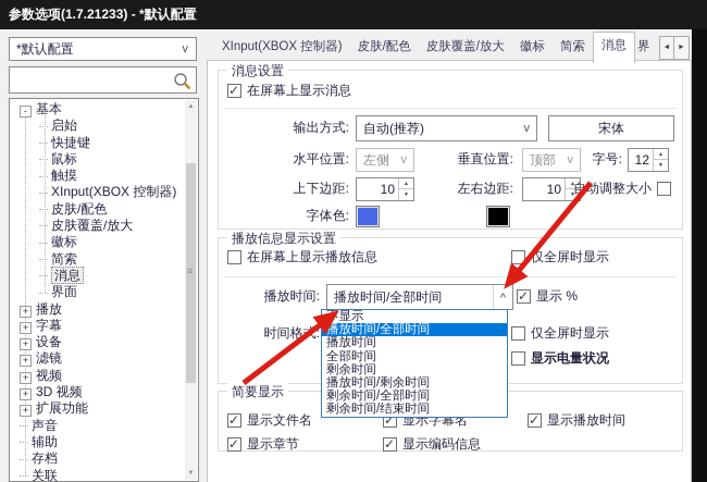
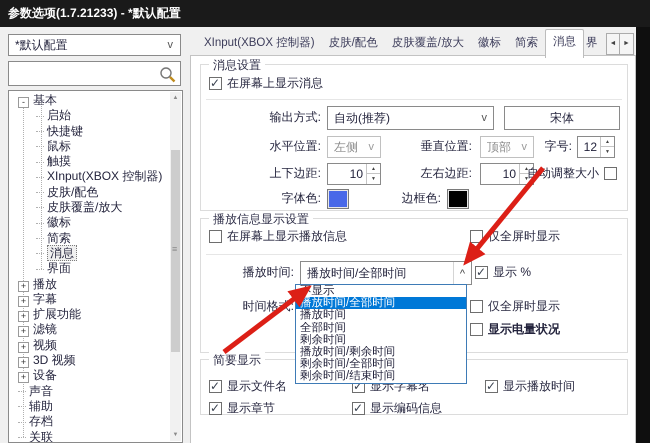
  参数选项(1.7.21233) - *默认配置
  *默认配置
  v
  - 基本
  启始
  快捷键
  鼠标
  触摸
  XInput(XBOX 控制器)
  皮肤/配色
  皮肤覆盖/放大
  徽标
  简索
  消息
  界面
  + 播放
  + 字幕
- + 设备
+ + 扩展功能
  + 滤镜
  + 视频
  + 3D 视频
- + 扩展功能
+ + 设备
  声音
  辅助
  存档
  关联
  XInput(XBOX 控制器)
  皮肤/配色
  皮肤覆盖/放大
  徽标
  简索
  消息
  消息设置
  在屏幕上显示消息
  输出方式:
  自动(推荐)
  v
  宋体
  水平位置:
  左侧
  v
  垂直位置:
  顶部
  v
  字号:
  12
  上下边距:
  10
  左右边距:
  10
  自动调整大小
  字体色:
+ 边框色:
  播放信息显示设置
  在屏幕上显示播放信息
  仅全屏时显示
  播放时间:
  播放时间/全部时间
  ^
  显示 %
  时间格:
  仅全屏时显示
  显示电量状况
  简要显示
  显示文件名
  显示字幕名
  显示播放时间
  显示章节
  显示编码信息
  播放时间/全部时间
  播放时间
  全部时间
  剩余时间
  播放时间/剩余时间
  剩余时间/全部时间
  剩余时间/结束时间
